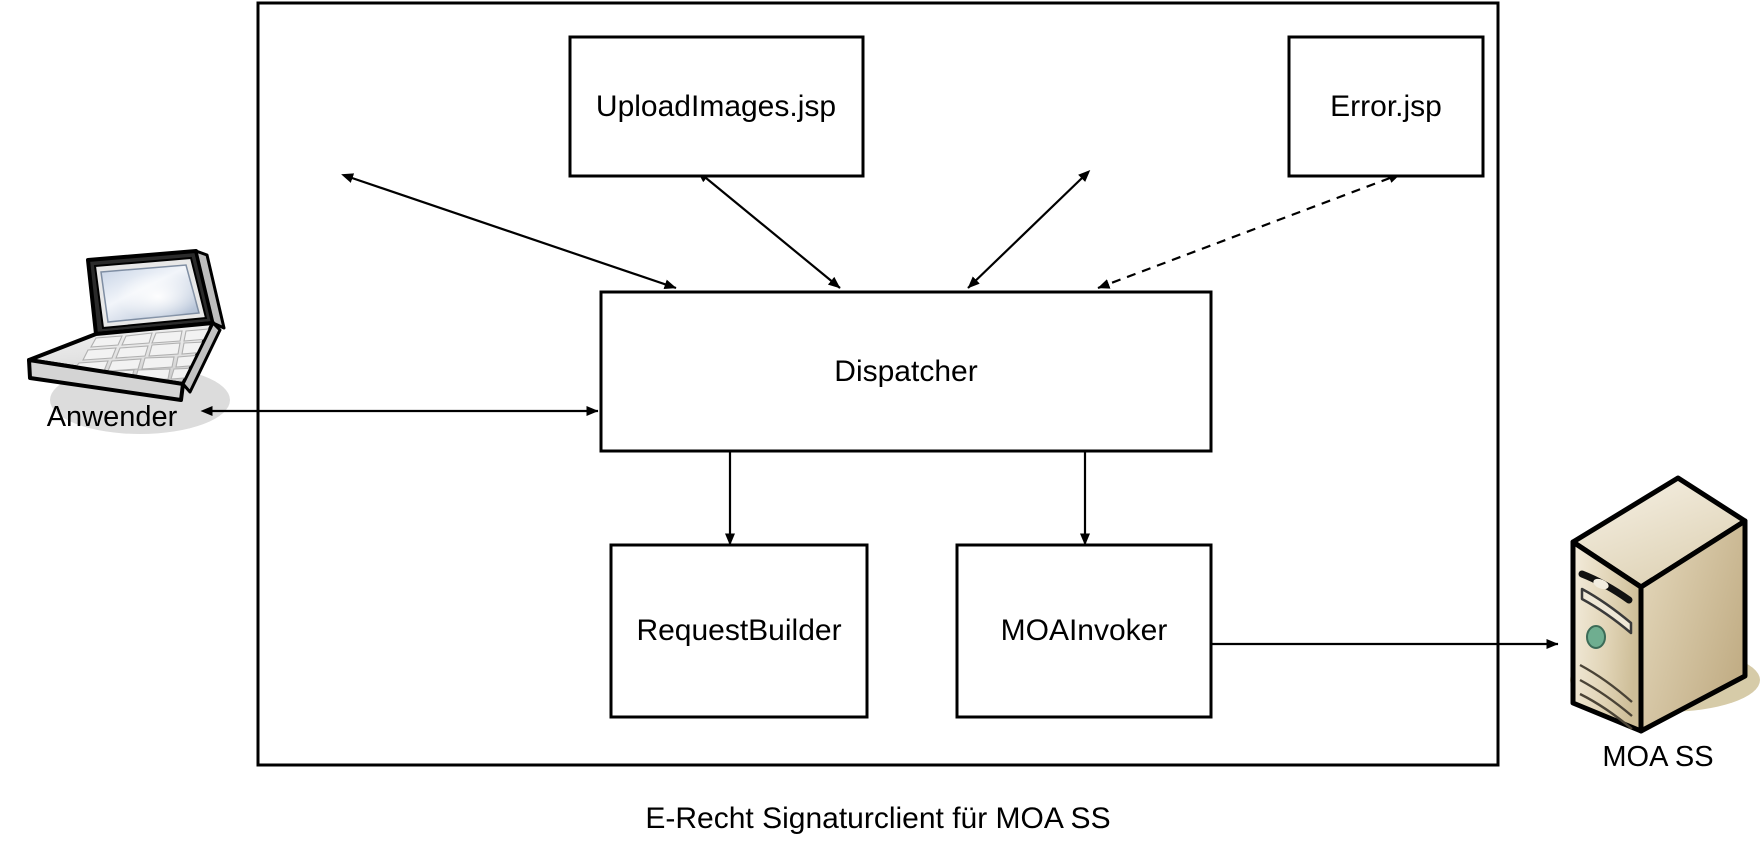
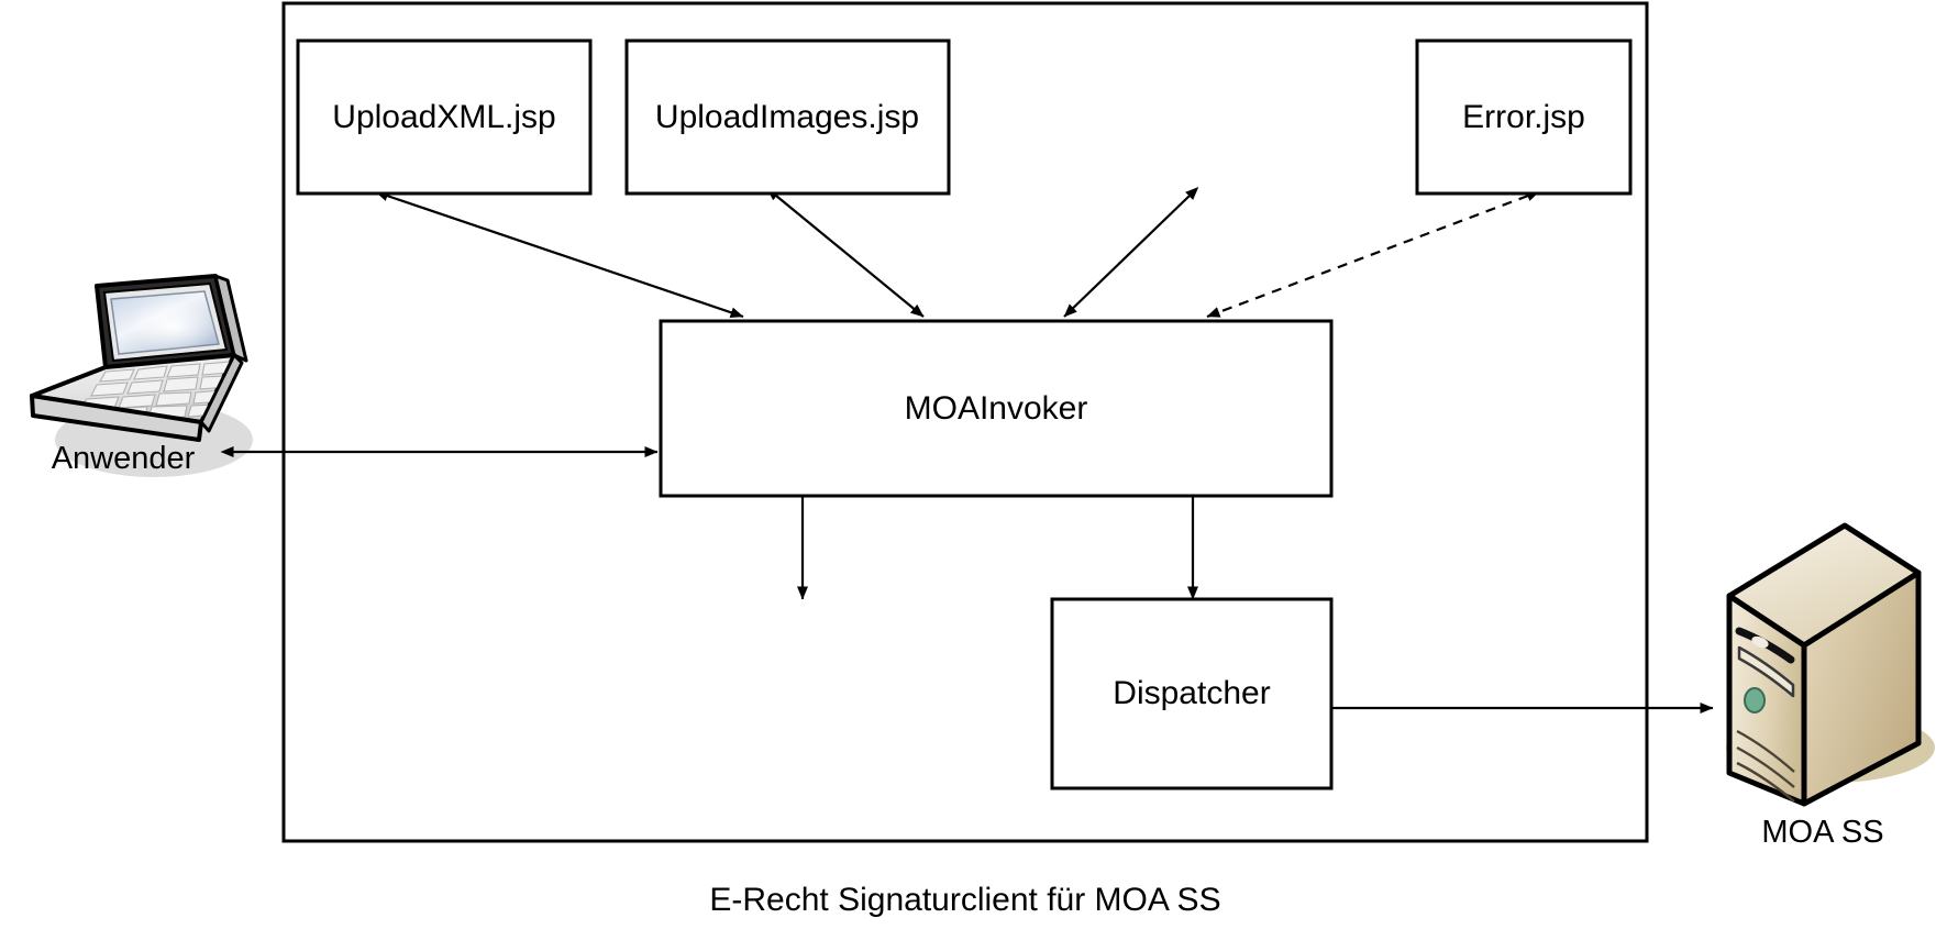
+ UploadXML.jsp
  UploadImages.jsp
  Error.jsp
- Dispatcher
+ MOAInvoker
- RequestBuilder
- MOAInvoker
+ Dispatcher
  Anwender
  MOA SS
  E-Recht Signaturclient für MOA SS
